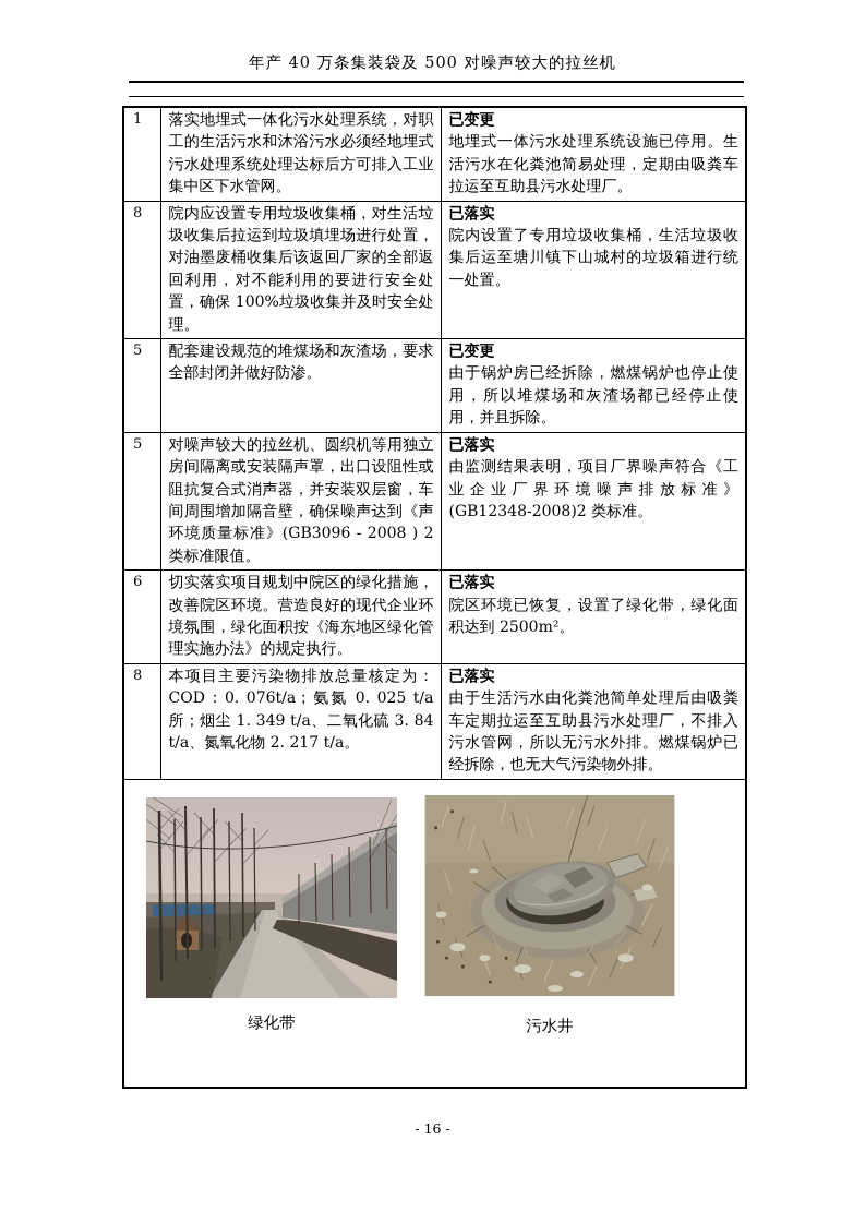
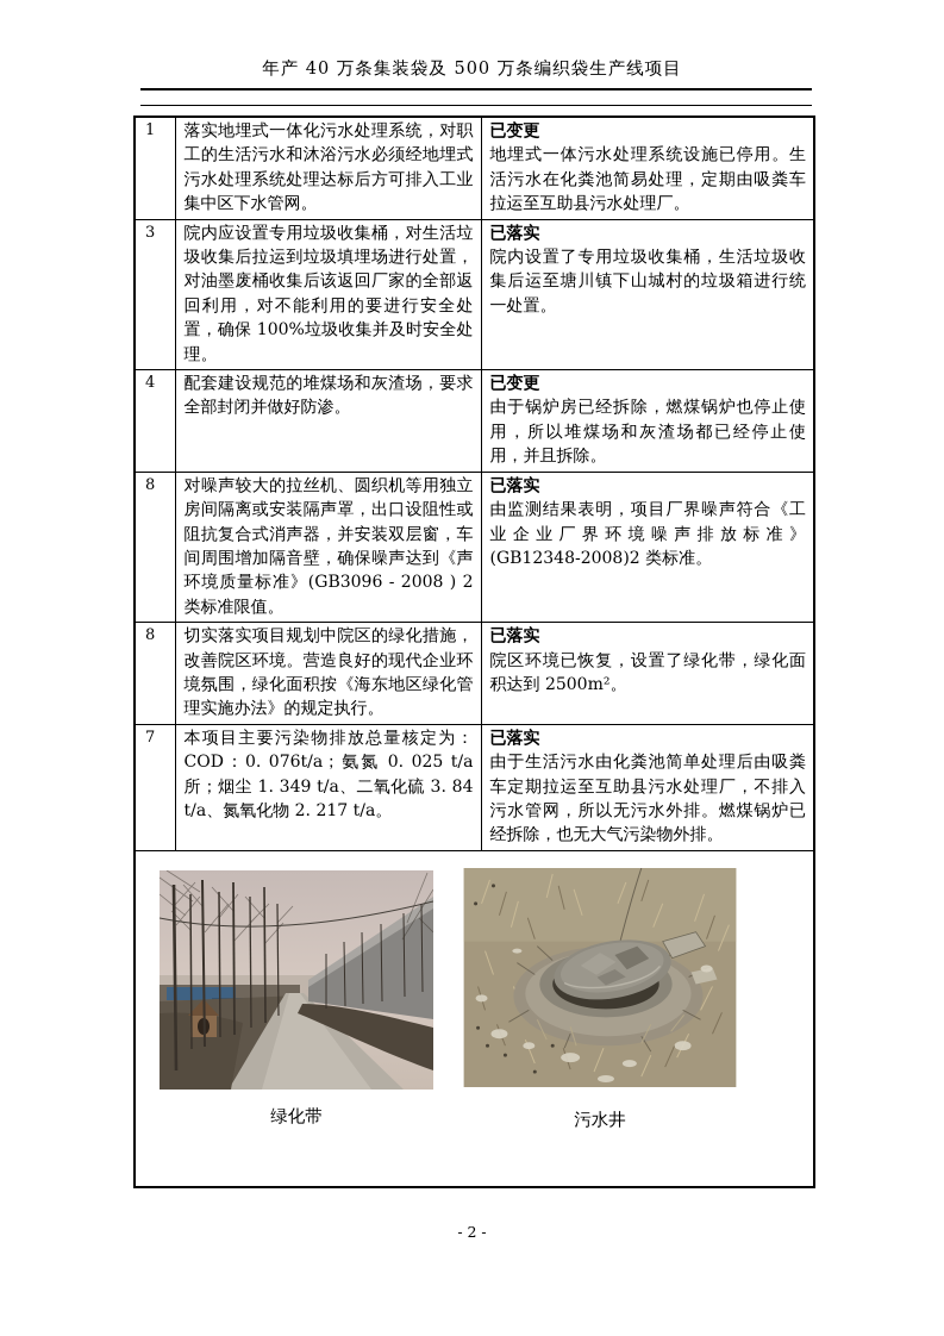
- 年产 40 万条集装袋及 500 对噪声较大的拉丝机
+ 年产 40 万条集装袋及 500 万条编织袋生产线项目
  1	落实地埋式一体化污水处理系统，对职工的生活污水和沐浴污水必须经地埋式污水处理系统处理达标后方可排入工业集中区下水管网。	已变更 地埋式一体污水处理系统设施已停用。生活污水在化粪池简易处理，定期由吸粪车拉运至互助县污水处理厂。
- 8	院内应设置专用垃圾收集桶，对生活垃圾收集后拉运到垃圾填埋场进行处置，对油墨废桶收集后该返回厂家的全部返回利用，对不能利用的要进行安全处置，确保 100%垃圾收集并及时安全处理。	已落实 院内设置了专用垃圾收集桶，生活垃圾收集后运至塘川镇下山城村的垃圾箱进行统一处置。
+ 3	院内应设置专用垃圾收集桶，对生活垃圾收集后拉运到垃圾填埋场进行处置，对油墨废桶收集后该返回厂家的全部返回利用，对不能利用的要进行安全处置，确保 100%垃圾收集并及时安全处理。	已落实 院内设置了专用垃圾收集桶，生活垃圾收集后运至塘川镇下山城村的垃圾箱进行统一处置。
- 5	配套建设规范的堆煤场和灰渣场，要求全部封闭并做好防渗。	已变更 由于锅炉房已经拆除，燃煤锅炉也停止使用，所以堆煤场和灰渣场都已经停止使用，并且拆除。
+ 4	配套建设规范的堆煤场和灰渣场，要求全部封闭并做好防渗。	已变更 由于锅炉房已经拆除，燃煤锅炉也停止使用，所以堆煤场和灰渣场都已经停止使用，并且拆除。
- 5	对噪声较大的拉丝机、圆织机等用独立房间隔离或安装隔声罩，出口设阻性或阻抗复合式消声器，并安装双层窗，车间周围增加隔音壁，确保噪声达到《声环境质量标准》(GB3096 - 2008 ) 2 类标准限值。	已落实 由监测结果表明，项目厂界噪声符合《工业企业厂界环境噪声排放标准》(GB12348-2008)2 类标准。
+ 8	对噪声较大的拉丝机、圆织机等用独立房间隔离或安装隔声罩，出口设阻性或阻抗复合式消声器，并安装双层窗，车间周围增加隔音壁，确保噪声达到《声环境质量标准》(GB3096 - 2008 ) 2 类标准限值。	已落实 由监测结果表明，项目厂界噪声符合《工业企业厂界环境噪声排放标准》(GB12348-2008)2 类标准。
- 6	切实落实项目规划中院区的绿化措施，改善院区环境。营造良好的现代企业环境氛围，绿化面积按《海东地区绿化管理实施办法》的规定执行。	已落实 院区环境已恢复，设置了绿化带，绿化面积达到 2500m²。
+ 8	切实落实项目规划中院区的绿化措施，改善院区环境。营造良好的现代企业环境氛围，绿化面积按《海东地区绿化管理实施办法》的规定执行。	已落实 院区环境已恢复，设置了绿化带，绿化面积达到 2500m²。
- 8	本项目主要污染物排放总量核定为：COD：0. 076t/a；氨氮 0. 025 t/a 所；烟尘 1. 349 t/a、二氧化硫 3. 84 t/a、氮氧化物 2. 217 t/a。	已落实 由于生活污水由化粪池简单处理后由吸粪车定期拉运至互助县污水处理厂，不排入污水管网，所以无污水外排。燃煤锅炉已经拆除，也无大气污染物外排。
+ 7	本项目主要污染物排放总量核定为：COD：0. 076t/a；氨氮 0. 025 t/a 所；烟尘 1. 349 t/a、二氧化硫 3. 84 t/a、氮氧化物 2. 217 t/a。	已落实 由于生活污水由化粪池简单处理后由吸粪车定期拉运至互助县污水处理厂，不排入污水管网，所以无污水外排。燃煤锅炉已经拆除，也无大气污染物外排。
  绿化带 污水井
- - 16 -
+ - 2 -
